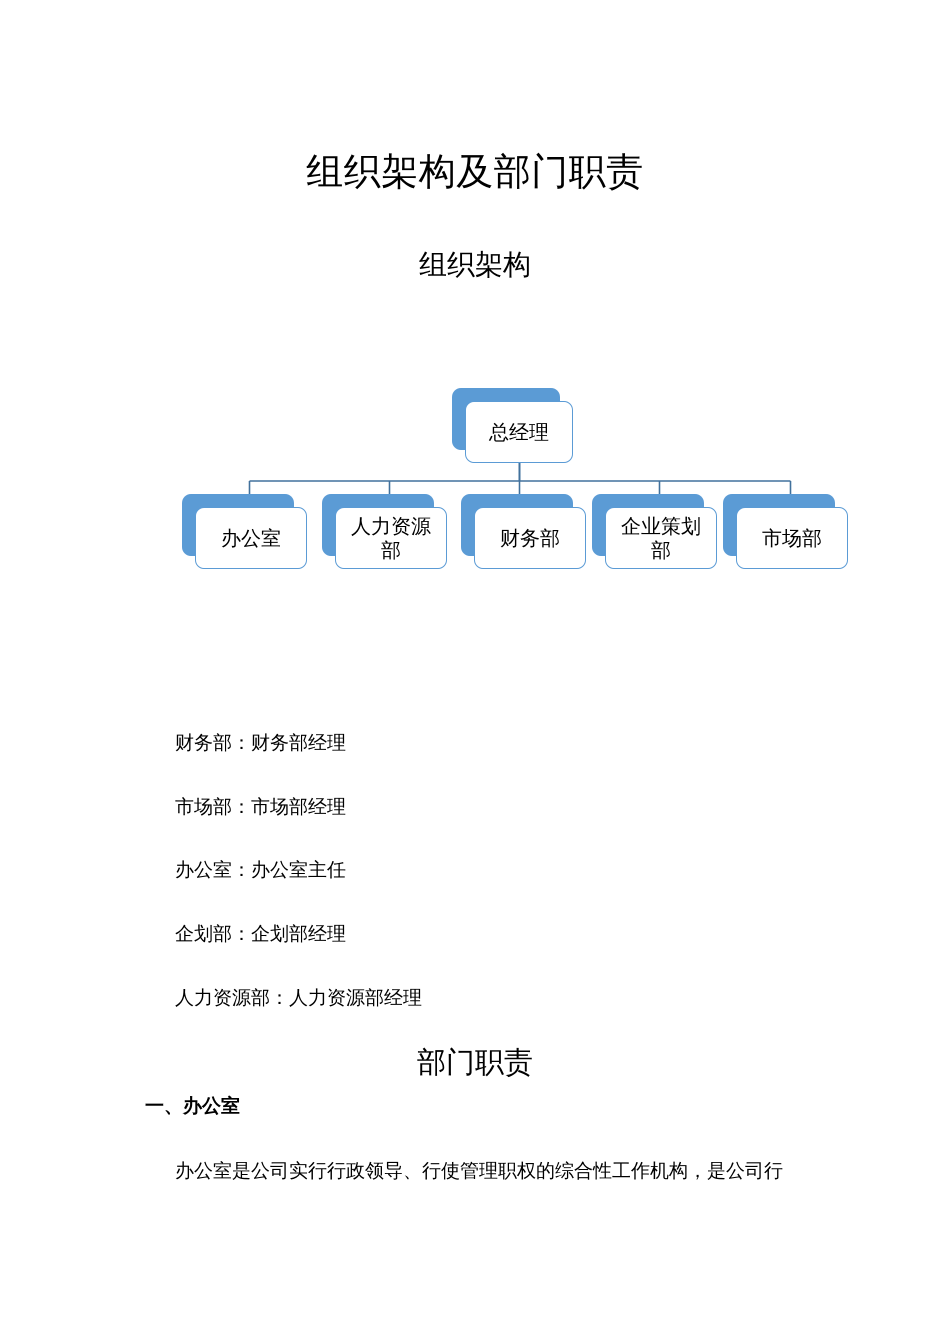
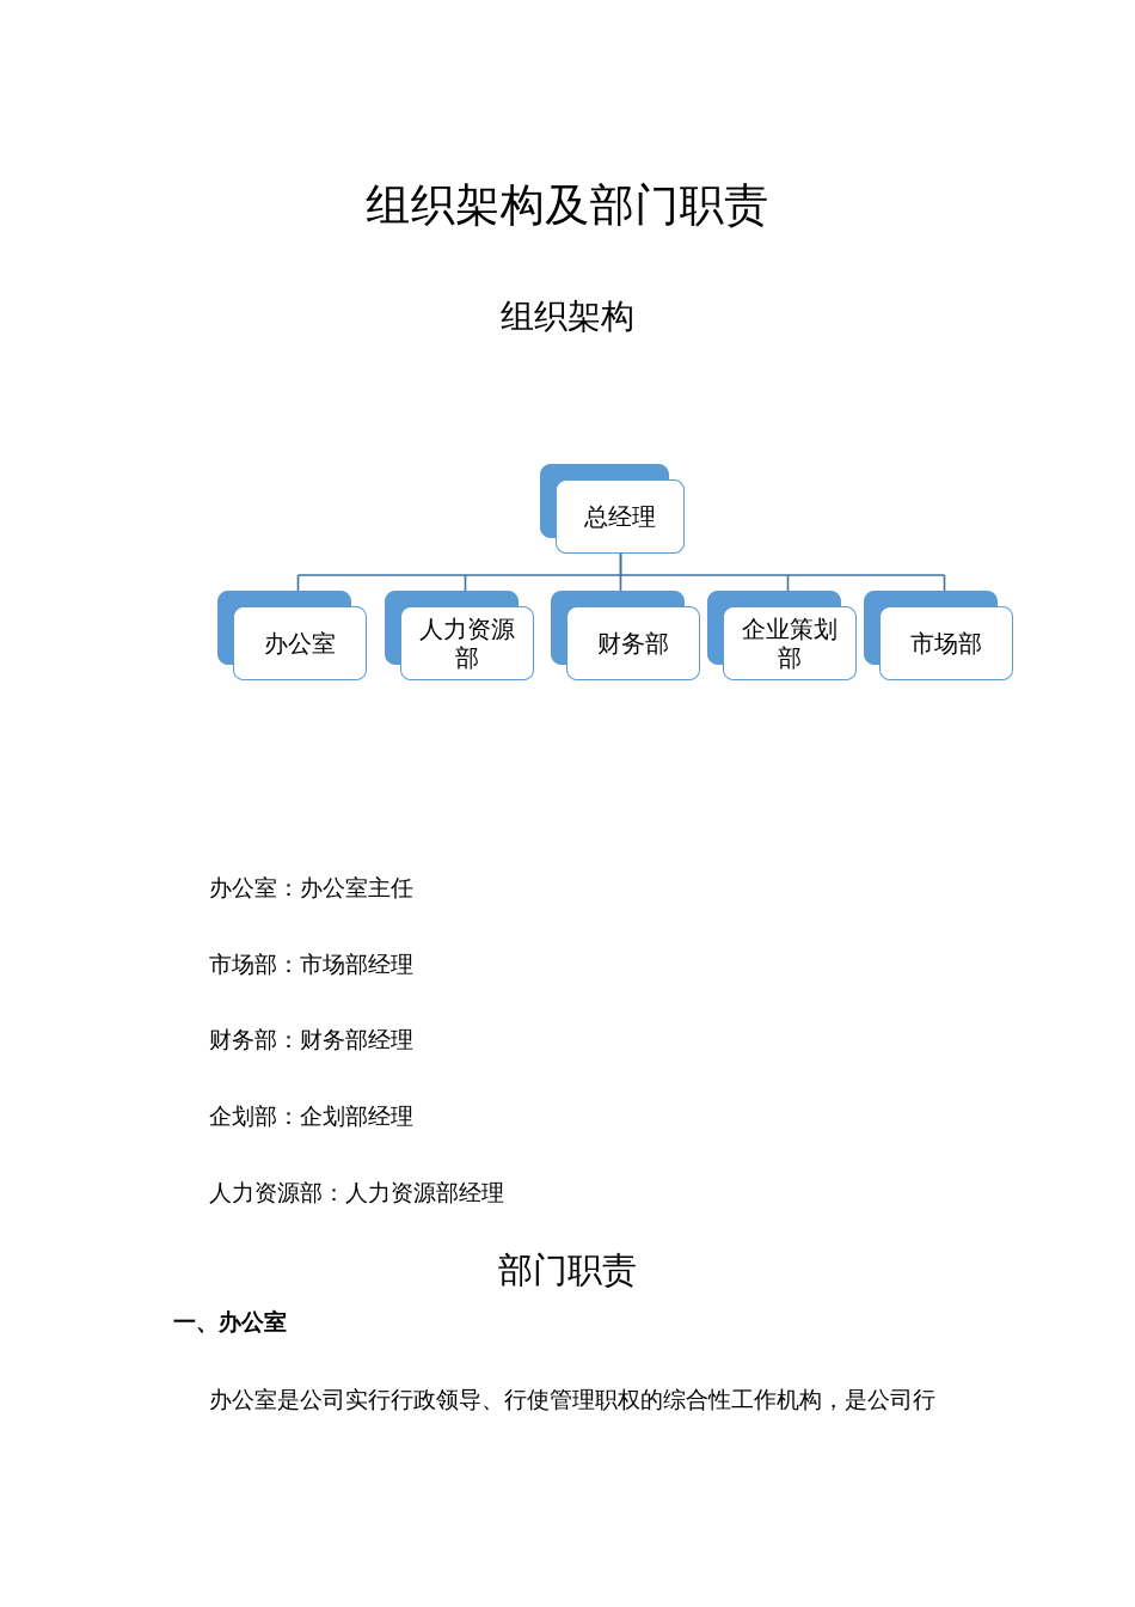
  组织架构及部门职责
  组织架构
  总经理
  办公室
  人力资源部
  财务部
  企业策划部
  市场部
- 财务部：财务部经理
+ 办公室：办公室主任
  市场部：市场部经理
- 办公室：办公室主任
+ 财务部：财务部经理
  企划部：企划部经理
  人力资源部：人力资源部经理
  部门职责
  一、办公室
  办公室是公司实行行政领导、行使管理职权的综合性工作机构，是公司行
